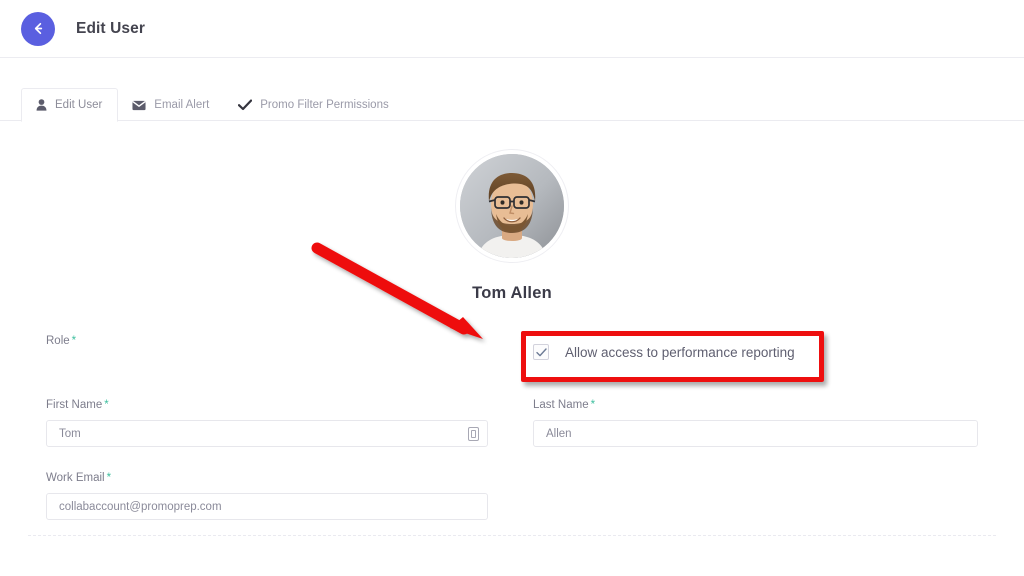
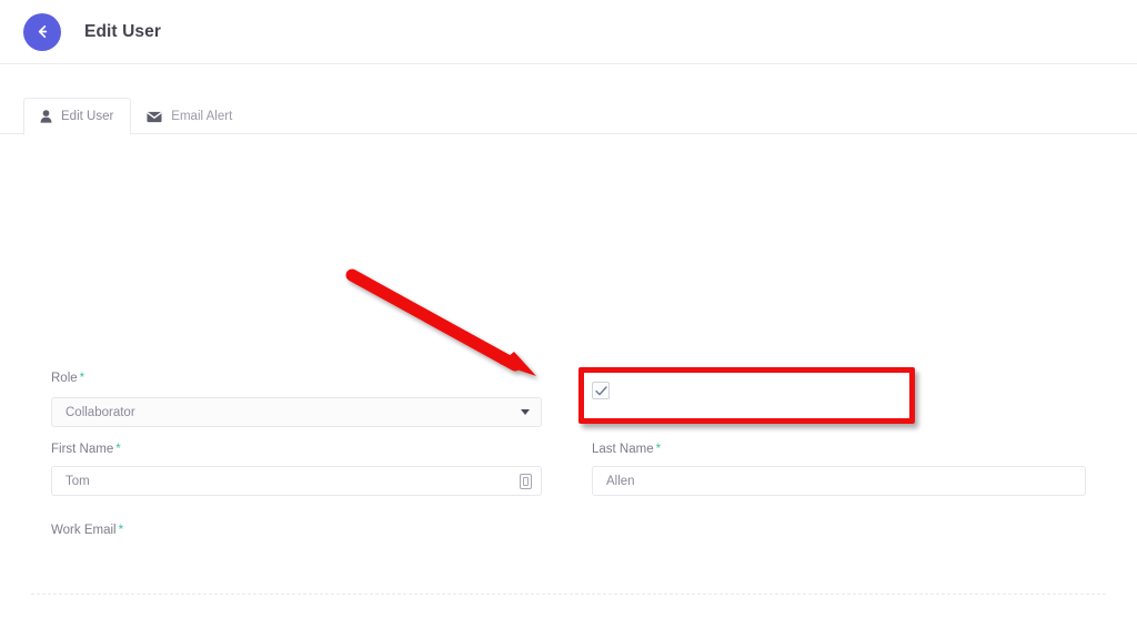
  Edit User
  Edit User
  Email Alert
- Promo Filter Permissions
- Tom Allen
  Role *
+ Collaborator
  First Name *
  Tom
  Last Name *
  Allen
  Work Email *
- collabaccount@promoprep.com
- Allow access to performance reporting
